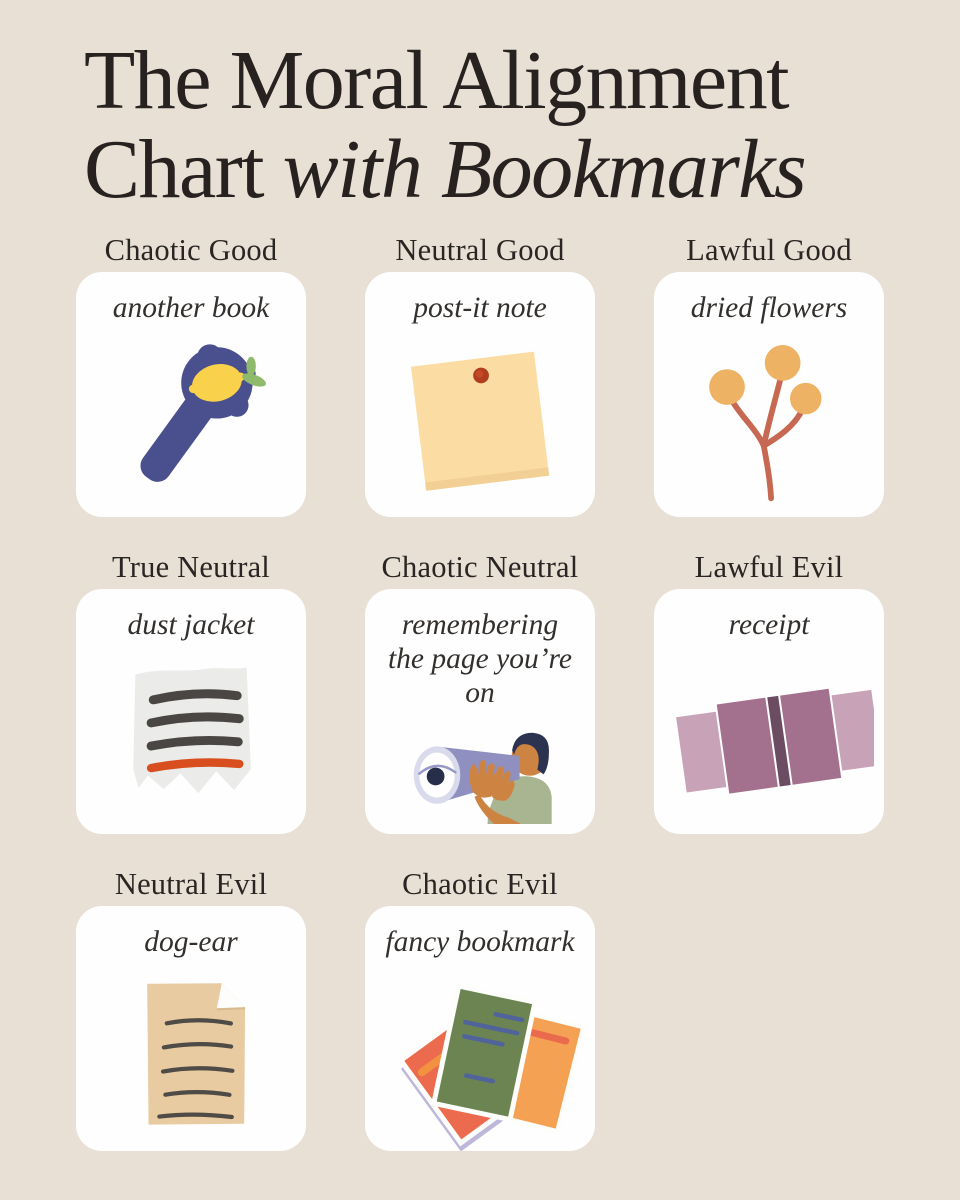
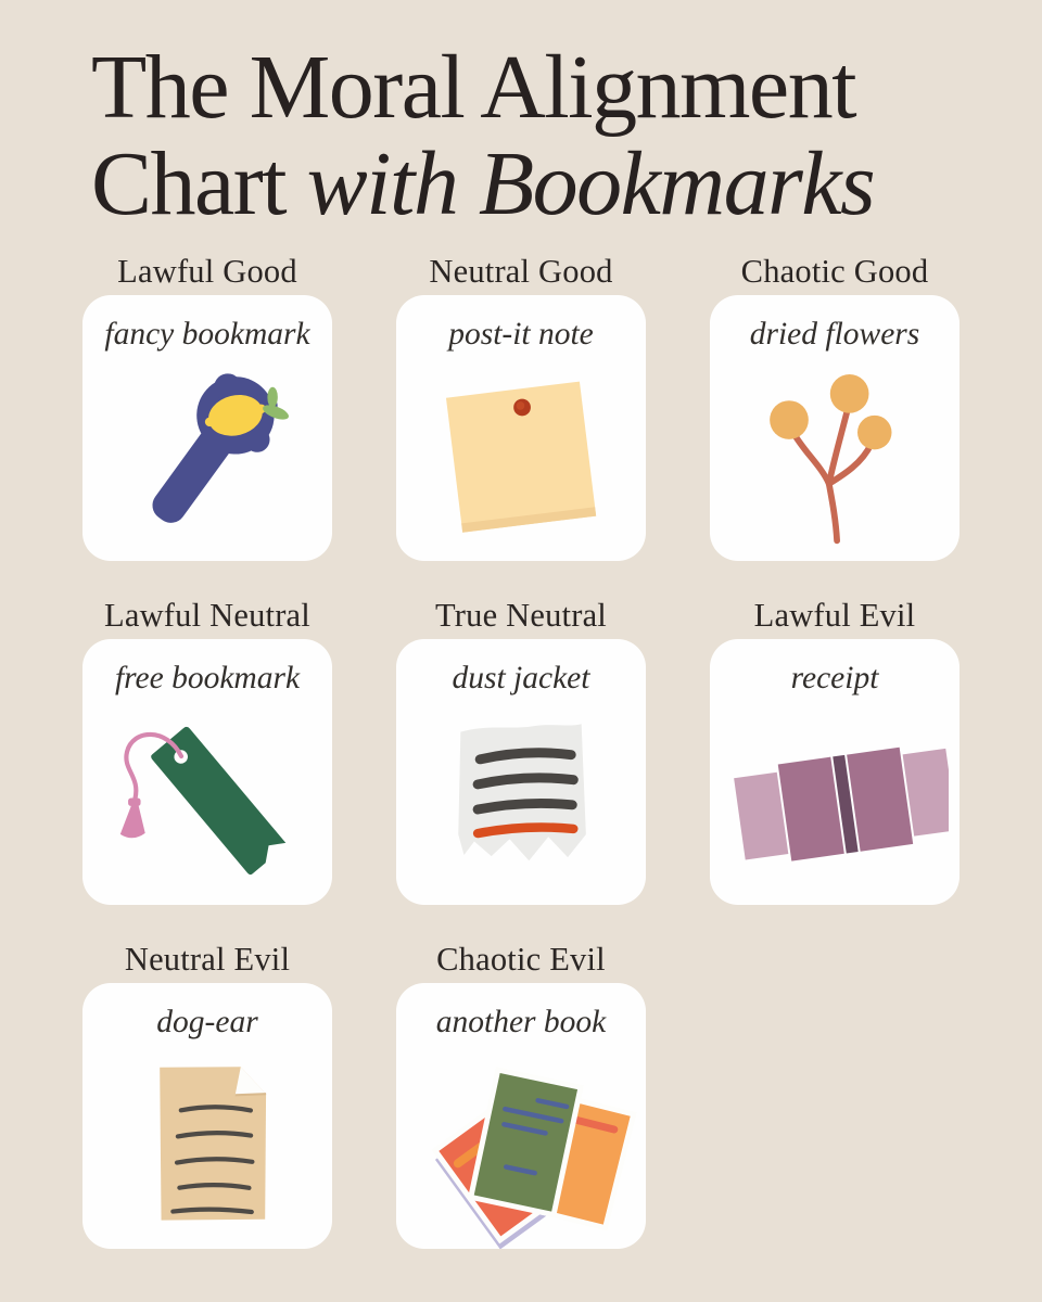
  The Moral Alignment
  Chart with Bookmarks
- Chaotic Good
+ Lawful Good
- another book
+ fancy bookmark
  Neutral Good
  post-it note
- Lawful Good
+ Chaotic Good
  dried flowers
+ Lawful Neutral
+ free bookmark
  True Neutral
  dust jacket
- Chaotic Neutral
- remembering the page you’re on
  Lawful Evil
  receipt
  Neutral Evil
  dog-ear
  Chaotic Evil
- fancy bookmark
+ another book
